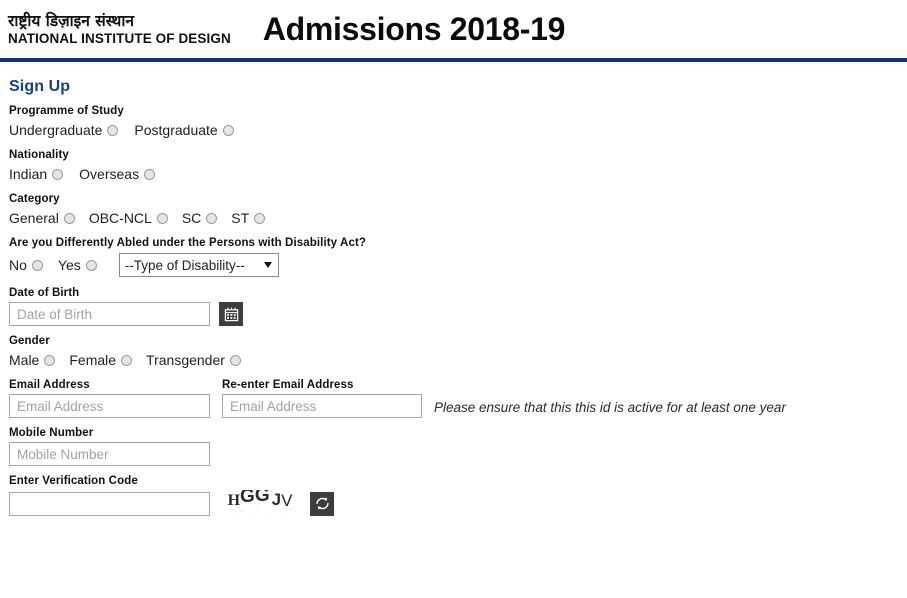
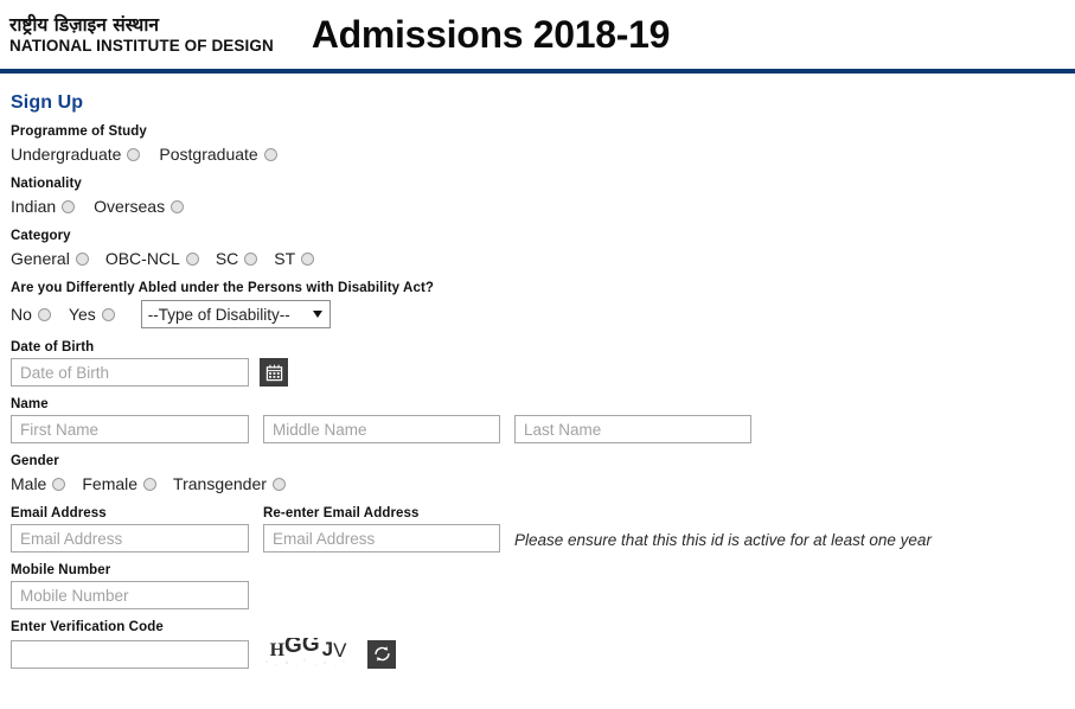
  राष्ट्रीय डिज़ाइन संस्थान
  NATIONAL INSTITUTE OF DESIGN
  Admissions 2018-19
  Sign Up
  Programme of Study
  Undergraduate
  Postgraduate
  Nationality
  Indian
  Overseas
  Category
  General
  OBC-NCL
  SC
  ST
  Are you Differently Abled under the Persons with Disability Act?
  No
  Yes
  --Type of Disability--
  Date of Birth
  Date of Birth
+ Name
+ First Name
+ Middle Name
+ Last Name
  Gender
  Male
  Female
  Transgender
  Email Address
  Email Address
  Re-enter Email Address
  Email Address
  Please ensure that this this id is active for at least one year
  Mobile Number
  Mobile Number
  Enter Verification Code
  H
  G
  G
  J
  V
